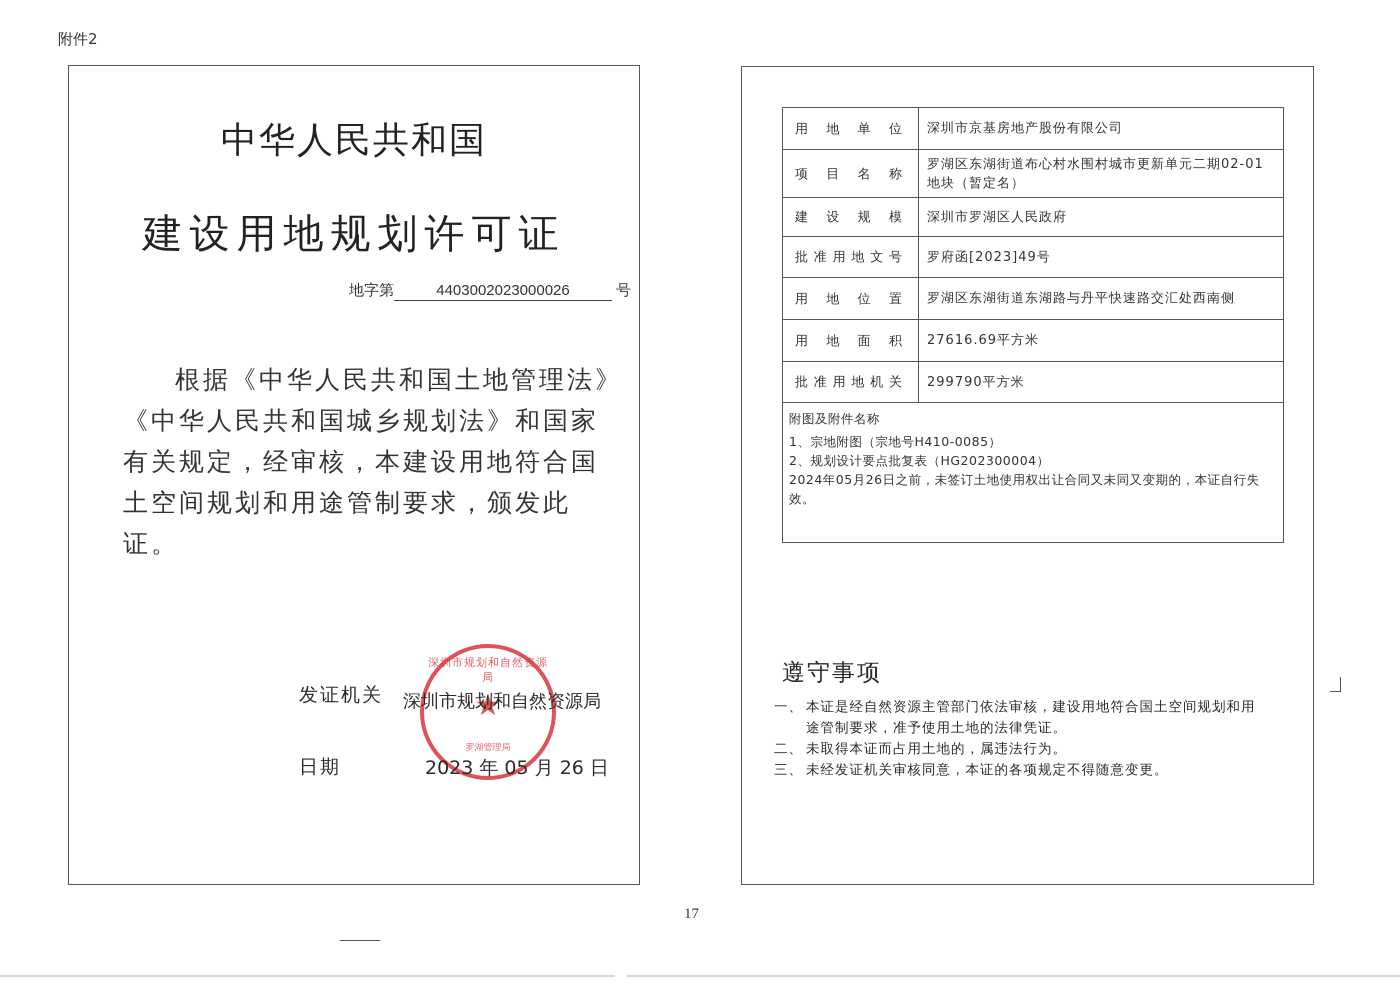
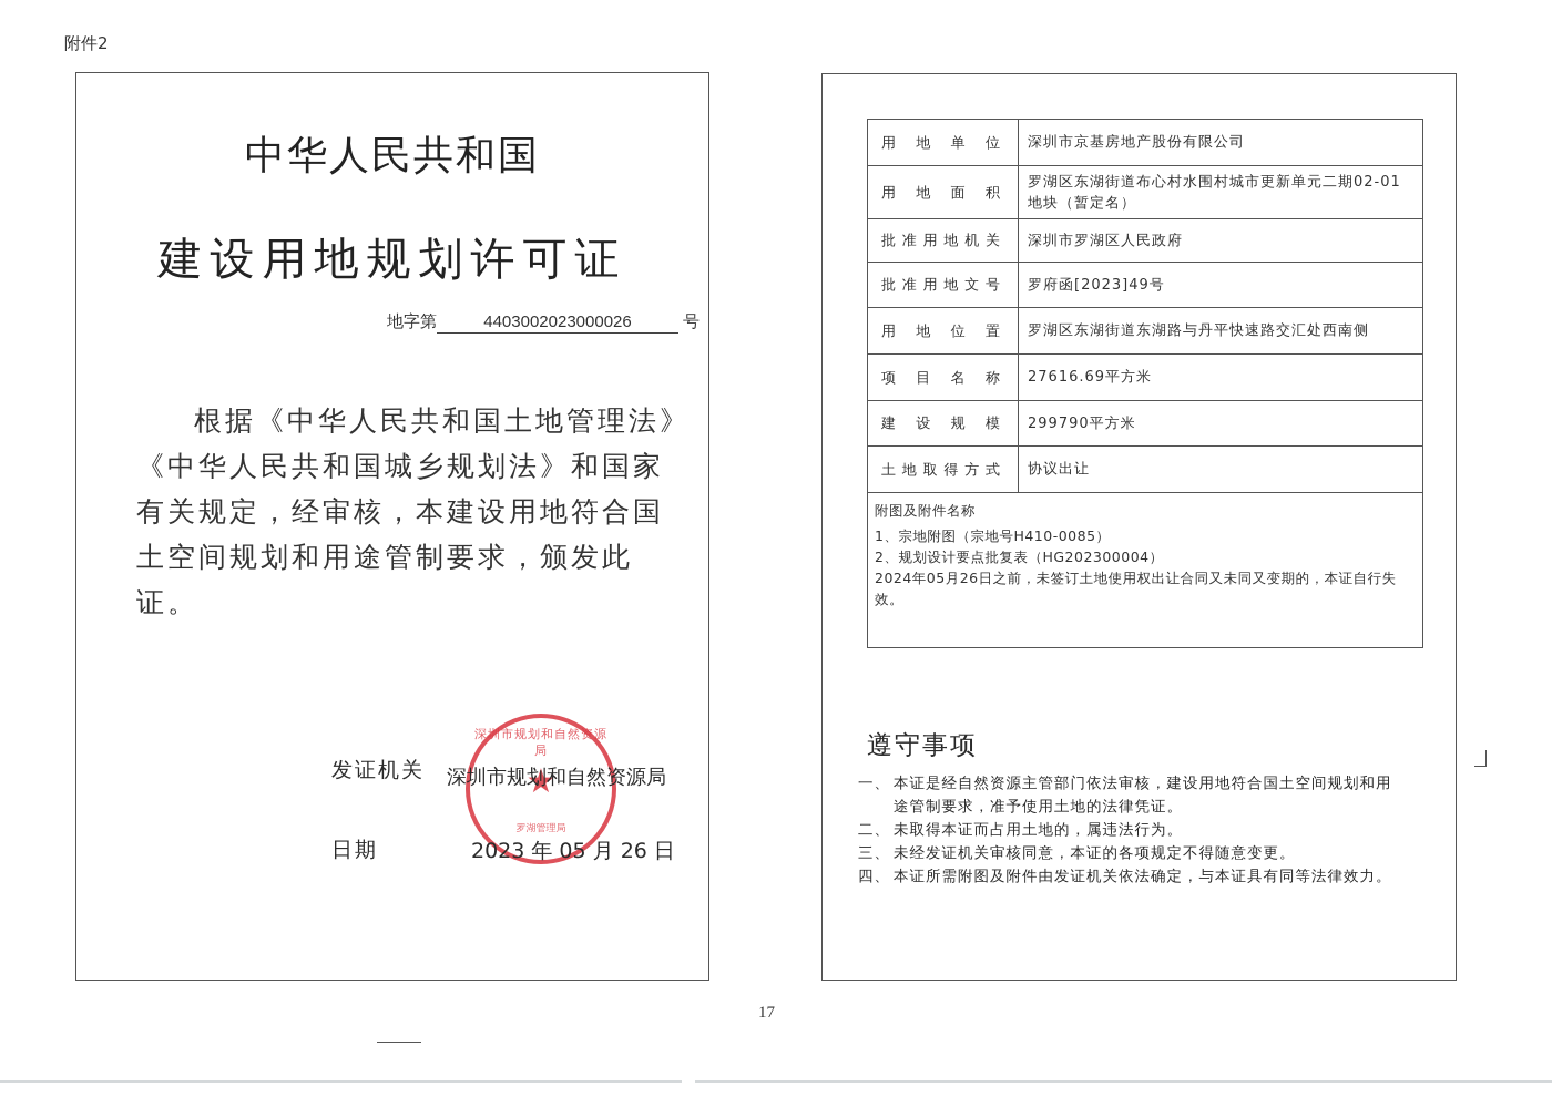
  附件2
  中华人民共和国
  建设用地规划许可证
  地字第
  4403002023000026
  号
  根据《中华人民共和国土地管理法》《中华人民共和国城乡规划法》和国家有关规定，经审核，本建设用地符合国土空间规划和用途管制要求，颁发此证。
  深圳市规划和自然资源局
  ★
  罗湖管理局
  发证机关
  深圳市规划和自然资源局
  日期
  2023 年 05 月 26 日
  用地单位	深圳市京基房地产股份有限公司
- 项目名称	罗湖区东湖街道布心村水围村城市更新单元二期02-01地块（暂定名）
+ 用地面积	罗湖区东湖街道布心村水围村城市更新单元二期02-01地块（暂定名）
- 建设规模	深圳市罗湖区人民政府
+ 批准用地机关	深圳市罗湖区人民政府
  批准用地文号	罗府函[2023]49号
  用地位置	罗湖区东湖街道东湖路与丹平快速路交汇处西南侧
- 用地面积	27616.69平方米
+ 项目名称	27616.69平方米
- 批准用地机关	299790平方米
+ 建设规模	299790平方米
+ 土地取得方式	协议出让
  附图及附件名称 1、宗地附图（宗地号H410-0085） 2、规划设计要点批复表（HG202300004） 2024年05月26日之前，未签订土地使用权出让合同又未同又变期的，本证自行失效。
  遵守事项
  一、
  本证是经自然资源主管部门依法审核，建设用地符合国土空间规划和用途管制要求，准予使用土地的法律凭证。
  二、
  未取得本证而占用土地的，属违法行为。
  三、
  未经发证机关审核同意，本证的各项规定不得随意变更。
+ 四、
+ 本证所需附图及附件由发证机关依法确定，与本证具有同等法律效力。
  17
